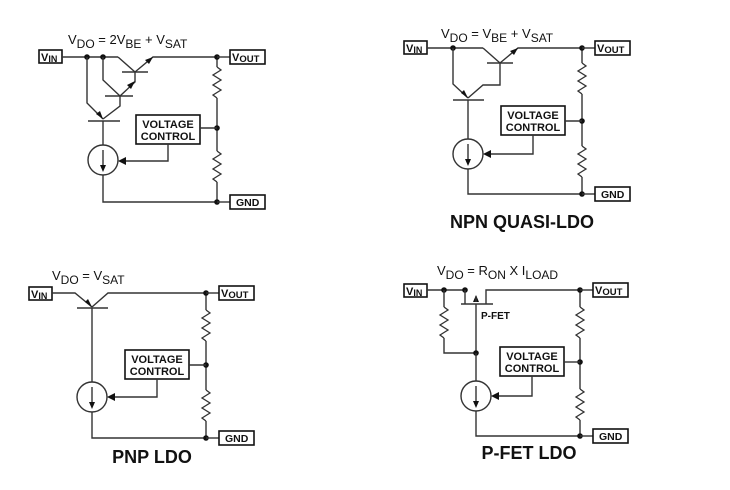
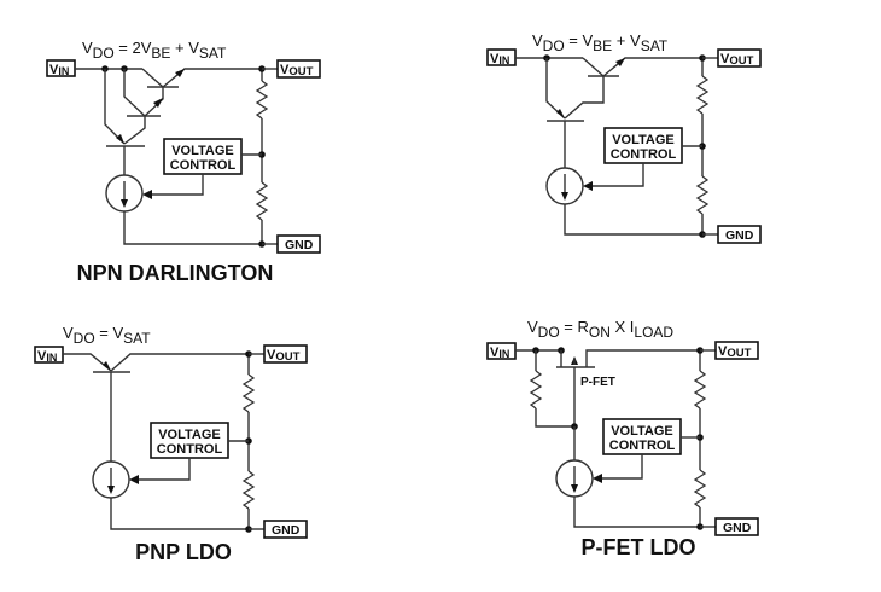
  VDO = 2VBE + VSAT
  VIN
  VOUT
  GND
  VOLTAGE
  CONTROL
+ NPN DARLINGTON
  VDO = VBE + VSAT
  VIN
  VOUT
  GND
  VOLTAGE
  CONTROL
- NPN QUASI-LDO
  VDO = VSAT
  VIN
  VOUT
  GND
  VOLTAGE
  CONTROL
  PNP LDO
  VDO = RON X ILOAD
  VIN
  P-FET
  VOUT
  GND
  VOLTAGE
  CONTROL
  P-FET LDO
